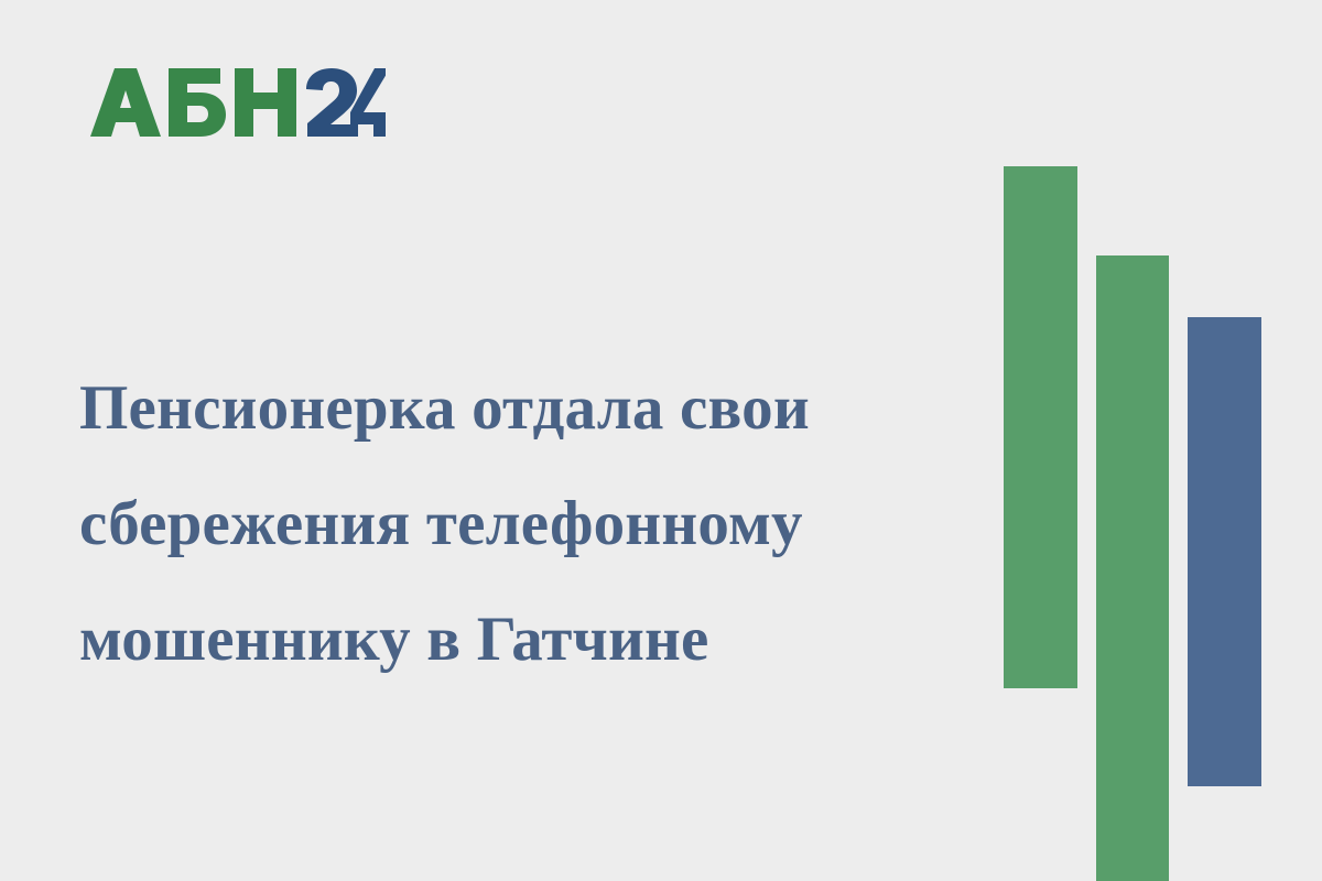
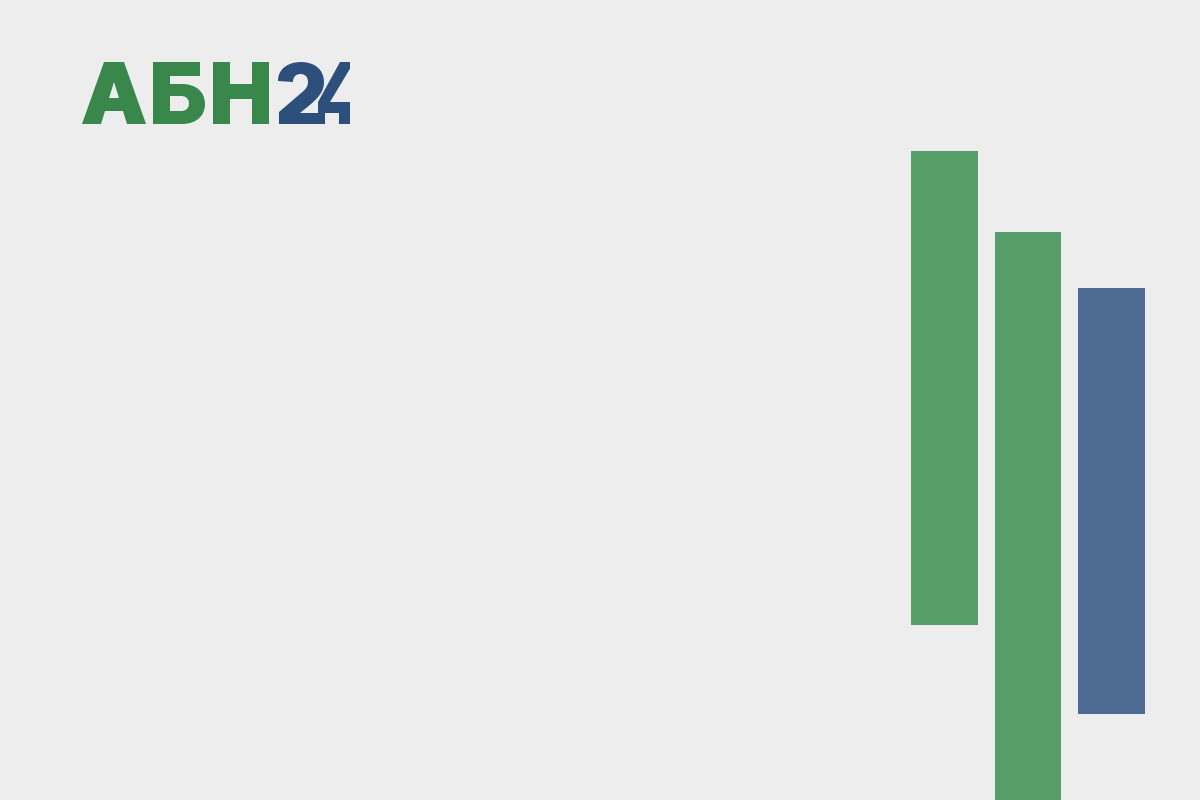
- Пенсионерка отдала свои
- сбережения телефонному
- мошеннику в Гатчине
